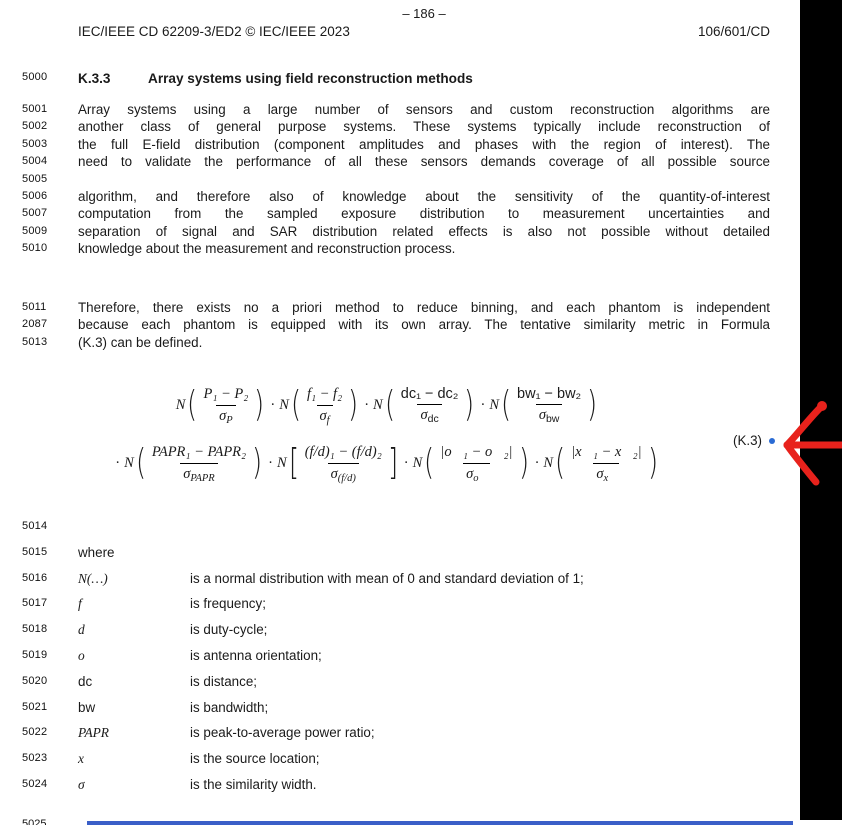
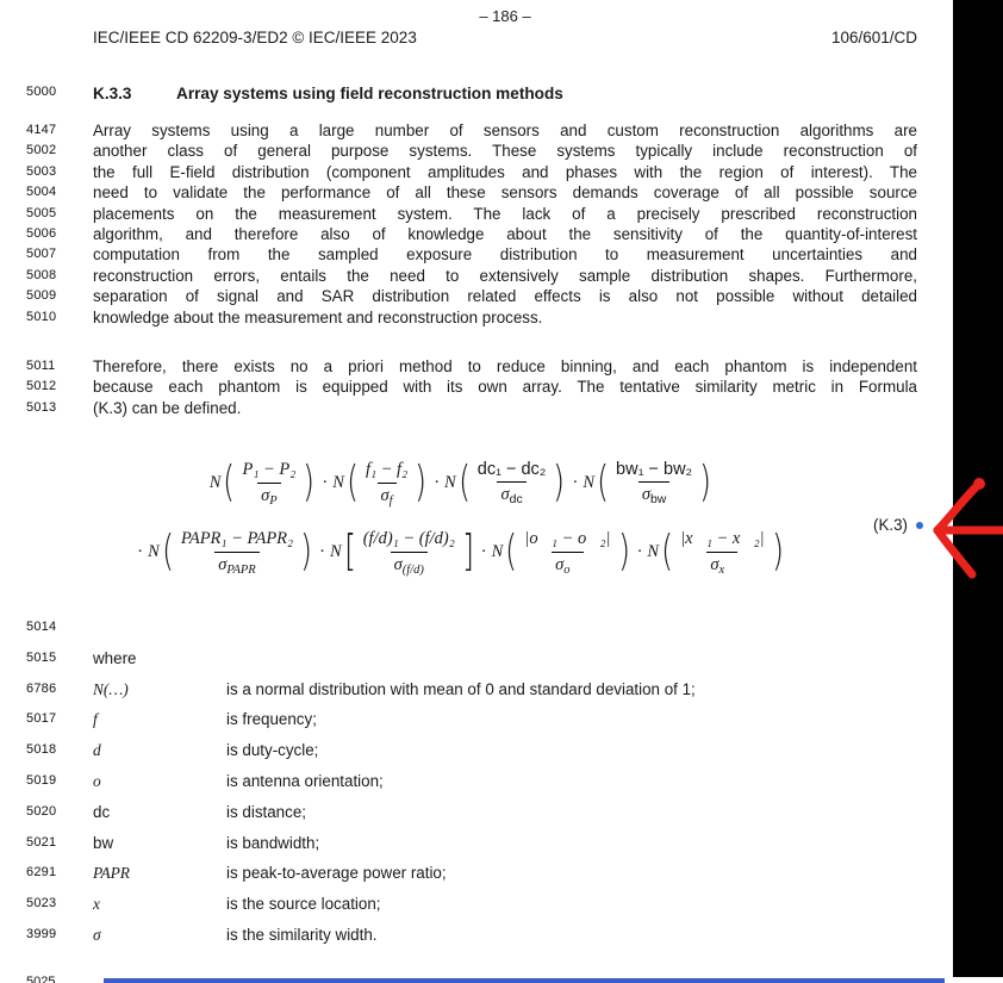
  – 186 –
  IEC/IEEE CD 62209-3/ED2 © IEC/IEEE 2023
  106/601/CD
  5000
  K.3.3
  Array systems using field reconstruction methods
- 5001
+ 4147
  Array systems using a large number of sensors and custom reconstruction algorithms are
  5002
  another class of general purpose systems. These systems typically include reconstruction of
  5003
  the full E-field distribution (component amplitudes and phases with the region of interest). The
  5004
  need to validate the performance of all these sensors demands coverage of all possible source
  5005
+ placements on the measurement system. The lack of a precisely prescribed reconstruction
  5006
  algorithm, and therefore also of knowledge about the sensitivity of the quantity-of-interest
  5007
  computation from the sampled exposure distribution to measurement uncertainties and
+ 5008
+ reconstruction errors, entails the need to extensively sample distribution shapes. Furthermore,
  5009
  separation of signal and SAR distribution related effects is also not possible without detailed
  5010
  knowledge about the measurement and reconstruction process.
  5011
  Therefore, there exists no a priori method to reduce binning, and each phantom is independent
- 2087
+ 5012
  because each phantom is equipped with its own array. The tentative similarity metric in Formula
  5013
  (K.3) can be defined.
  N
  (
  P₁ − P₂
  σP
  )
  ·
  N
  (
  f₁ − f₂
  σf
  )
  ·
  N
  (
  dc₁ − dc₂
  σdc
  )
  ·
  N
  (
  bw₁ − bw₂
  σbw
  )
  ·
  N
  (
  PAPR₁ − PAPR₂
  σPAPR
  )
  ·
  N
  [
  (f/d)₁ − (f/d)₂
  σ(f/d)
  ]
  ·
  N
  (
  |o⃗₁ − o⃗₂|
  σo⃗
  )
  ·
  N
  (
  |x⃗₁ − x⃗₂|
  σx⃗
  )
  (K.3)
  5014
  5015
  where
- 5016
+ 6786
  N(…)
  is a normal distribution with mean of 0 and standard deviation of 1;
  5017
  f
  is frequency;
  5018
  d
  is duty-cycle;
  5019
  o⃗
  is antenna orientation;
  5020
  dc
  is distance;
  5021
  bw
  is bandwidth;
- 5022
+ 6291
  PAPR
  is peak-to-average power ratio;
  5023
  x⃗
  is the source location;
- 5024
+ 3999
  σ
  is the similarity width.
  5025
